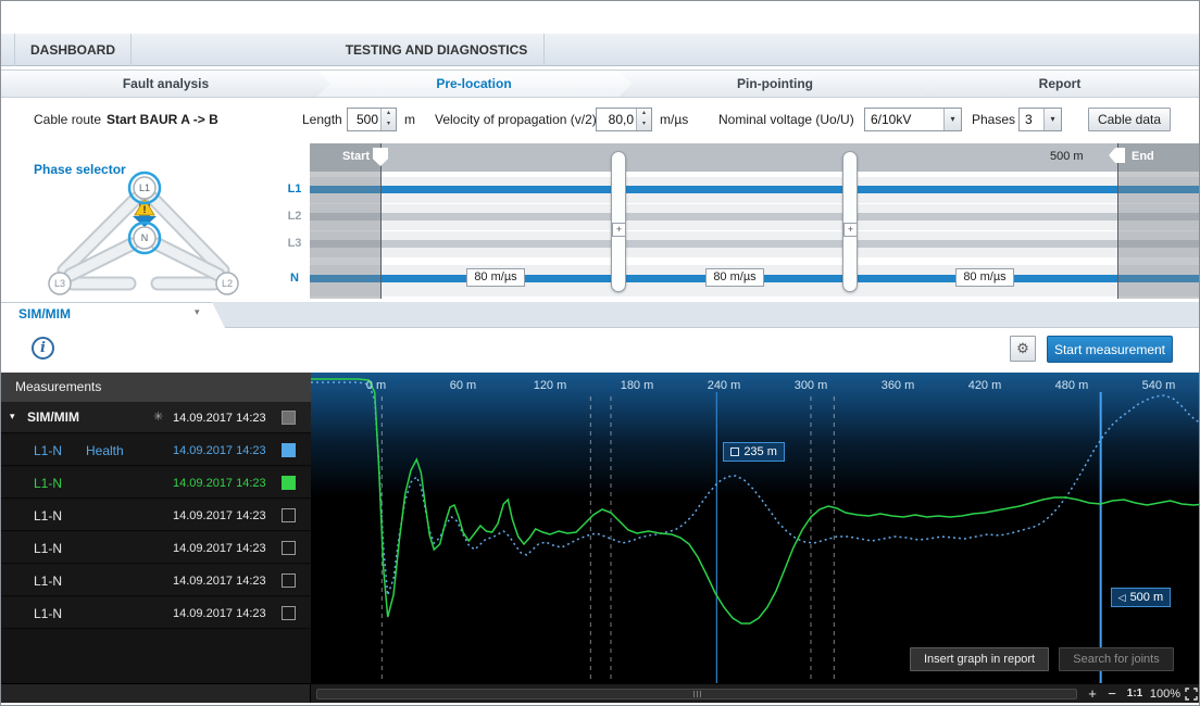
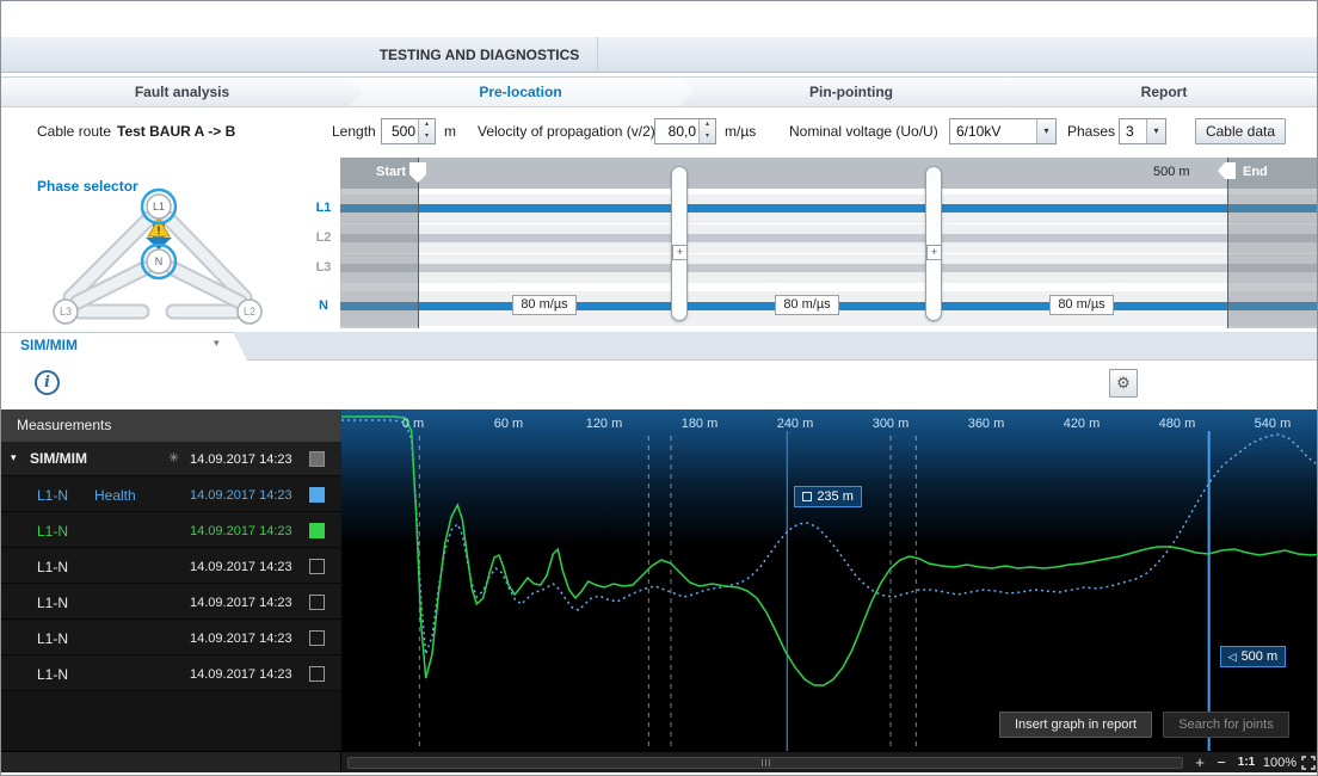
- DASHBOARD
  TESTING AND DIAGNOSTICS
  Fault analysis
  Pre-location
  Pin-pointing
  Report
  Cable route
- Start BAUR A -> B
+ Test BAUR A -> B
  Length
  500
  m
  Velocity of propagation (v/2)
  80,0
  m/µs
  Nominal voltage (Uo/U)
  6/10kV
  ▾
  Phases
  3
  ▾
  Cable data
  Phase selector
  !
  L1
  N
  L3
  L2
  L1
  L2
  L3
  N
  Start
  500 m
  End
  +
  +
  80 m/µs
  80 m/µs
  80 m/µs
  SIM/MIM
  ▾
  i
  ⚙
- Start measurement
  Measurements
  ▾
  SIM/MIM
  ✳
  14.09.2017 14:23
  L1-N
  Health
  14.09.2017 14:23
  L1-N
  14.09.2017 14:23
  L1-N
  14.09.2017 14:23
  L1-N
  14.09.2017 14:23
  L1-N
  14.09.2017 14:23
  L1-N
  14.09.2017 14:23
  0 m
  60 m
  120 m
  180 m
  240 m
  300 m
  360 m
  420 m
  480 m
  540 m
  235 m
  ◁
  500 m
  Insert graph in report
  Search for joints
  +
  −
  1:1
  100%
